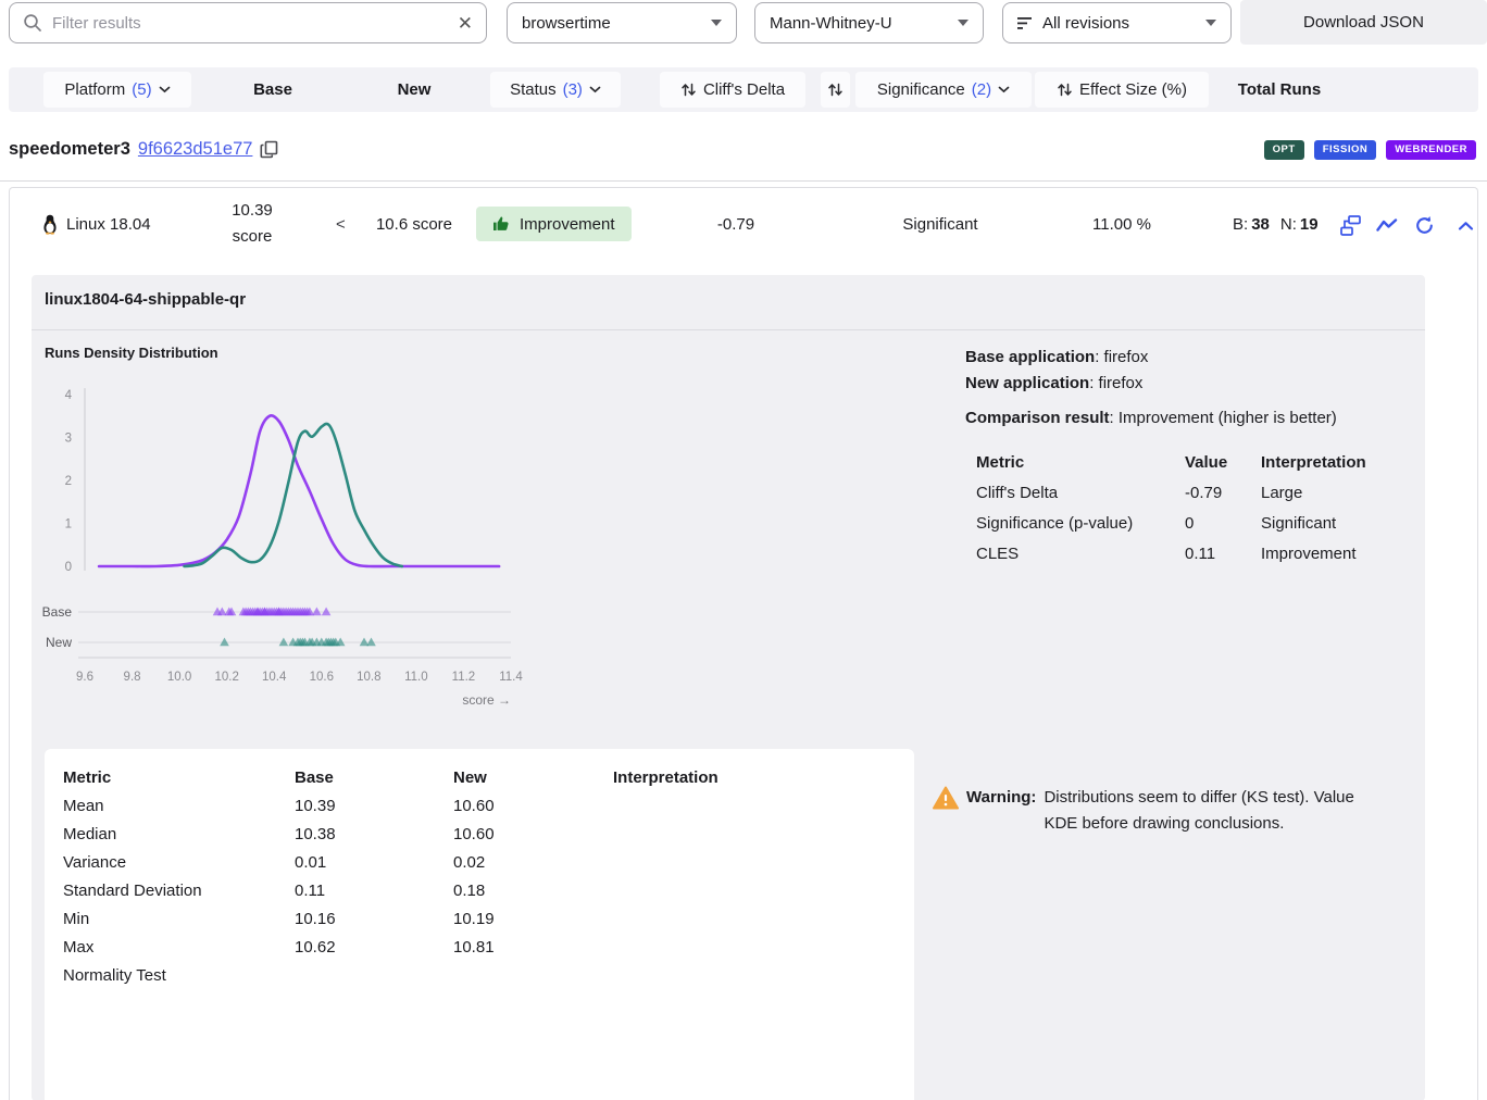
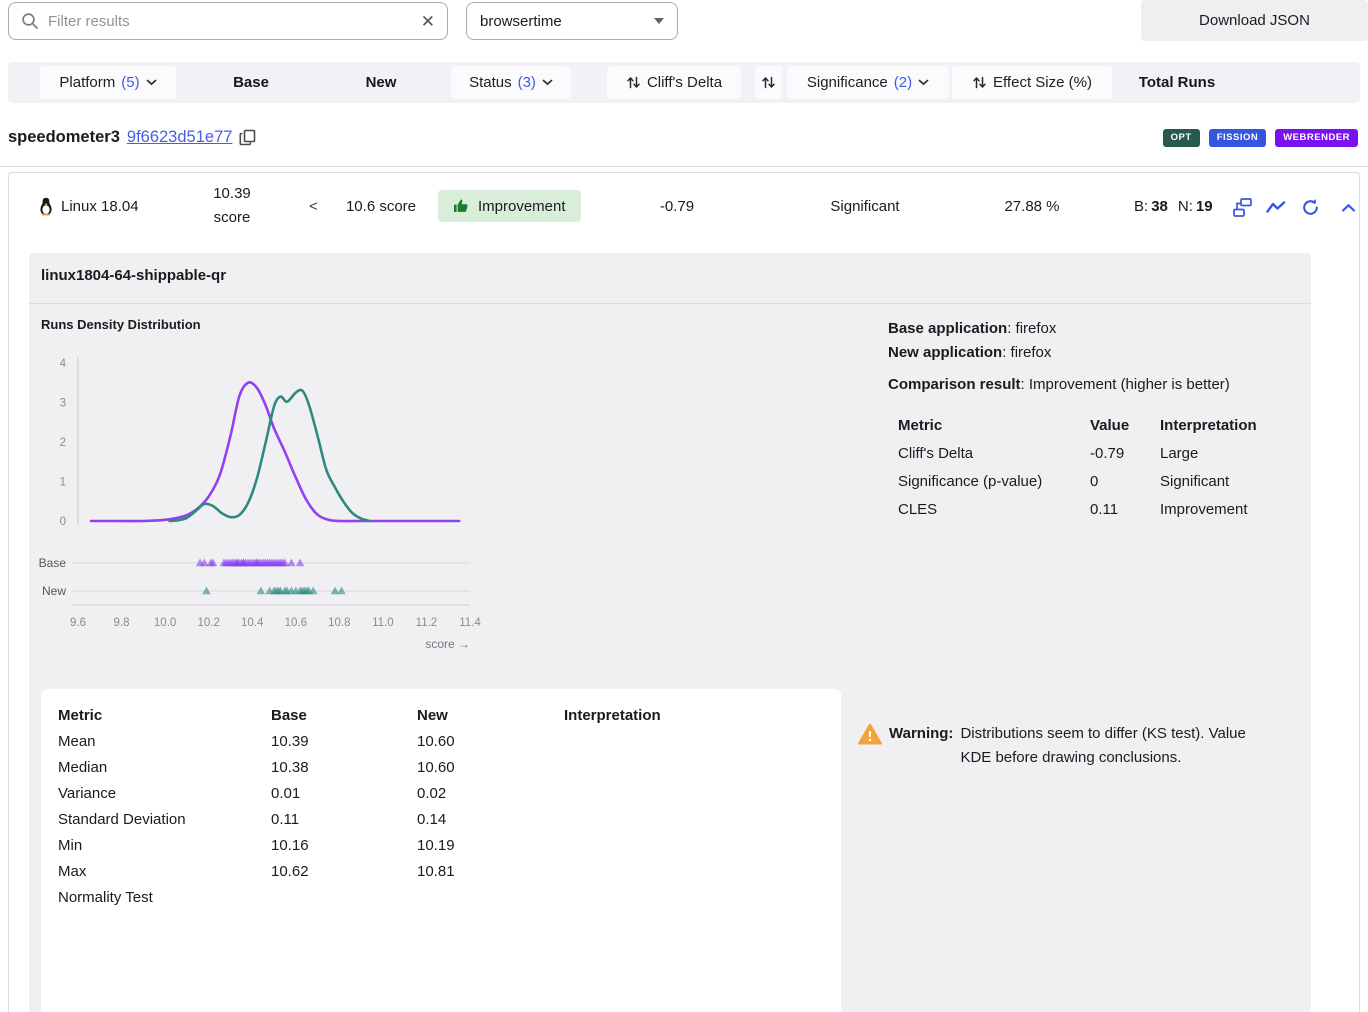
  Filter results
  ✕
  browsertime
- Mann-Whitney-U
- All revisions
  Download JSON
  Platform
  (5)
  Base
  New
  Status
  (3)
  Cliff's Delta
  Significance
  (2)
  Effect Size (%)
  Total Runs
  speedometer3
  9f6623d51e77
  OPT
  FISSION
  WEBRENDER
  Linux 18.04
  10.39 score
  <
  10.6 score
  Improvement
  -0.79
  Significant
- 11.00 %
+ 27.88 %
  B:
  38
  N:
  19
  linux1804-64-shippable-qr
  Runs Density Distribution
  0
  1
  2
  3
  4
  Base
  New
  9.6
  9.8
  10.0
  10.2
  10.4
  10.6
  10.8
  11.0
  11.2
  11.4
  score →
  Base application: firefox
  New application: firefox
  Comparison result: Improvement (higher is better)
  Metric
  Value
  Interpretation
  Cliff's Delta
  -0.79
  Large
  Significance (p-value)
  0
  Significant
  CLES
  0.11
  Improvement
  Metric	Base	New	Interpretation
  Mean	10.39	10.60
  Median	10.38	10.60
  Variance	0.01	0.02
- Standard Deviation	0.11	0.18
+ Standard Deviation	0.11	0.14
  Min	10.16	10.19
  Max	10.62	10.81
  Normality Test
  Warning:
  Distributions seem to differ (KS test). Value KDE before drawing conclusions.
